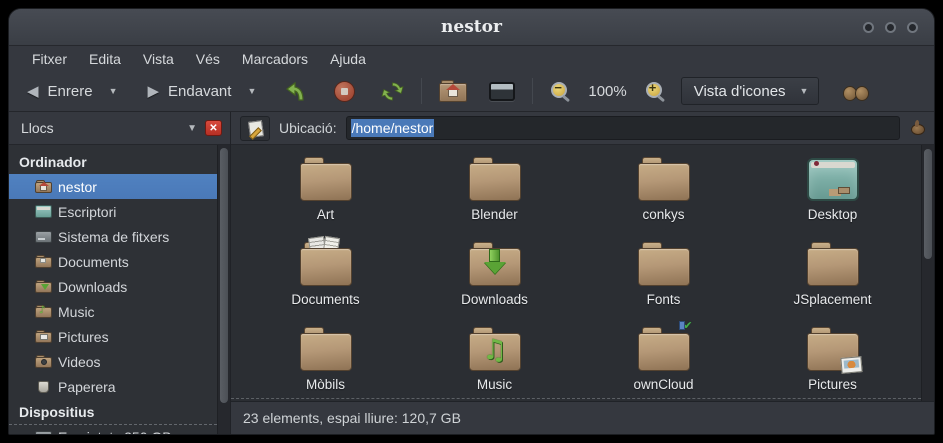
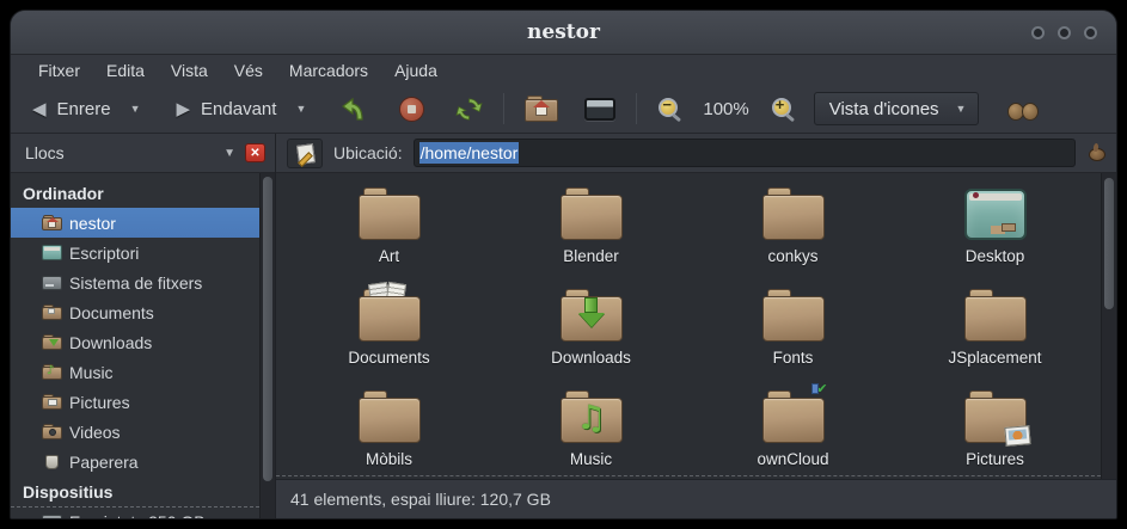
  nestor
  Fitxer
  Edita
  Vista
  Vés
  Marcadors
  Ajuda
  ◀
  Enrere
  ▼
  ▶
  Endavant
  ▼
  −
  100%
  +
  Vista d'icones
  ▼
  Llocs
  ▼
  ✕
  Ordinador
  nestor
  Escriptori
  Sistema de fitxers
  Documents
  Downloads
  Music
  Pictures
  Videos
  Paperera
  Dispositius
  Ubicació:
  /home/nestor
  Art
  Blender
  conkys
  Desktop
  Documents
  Downloads
  Fonts
  JSplacement
  Mòbils
  Music
  ownCloud
  Pictures
- 23 elements, espai lliure: 120,7 GB
+ 41 elements, espai lliure: 120,7 GB
